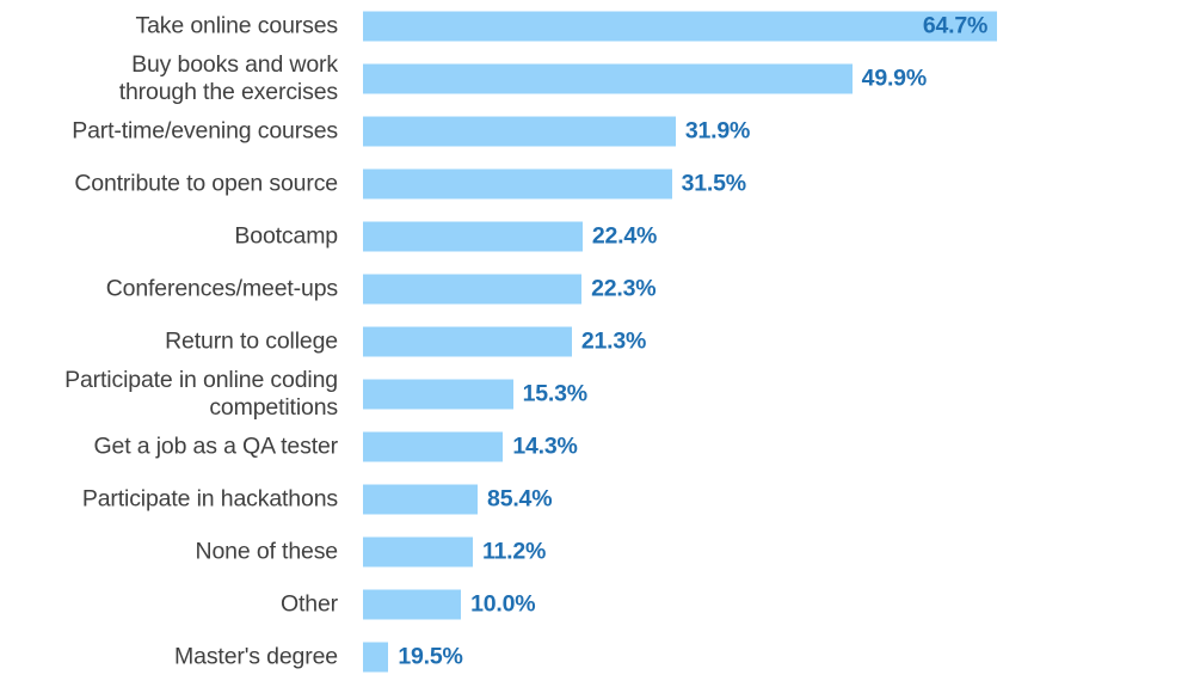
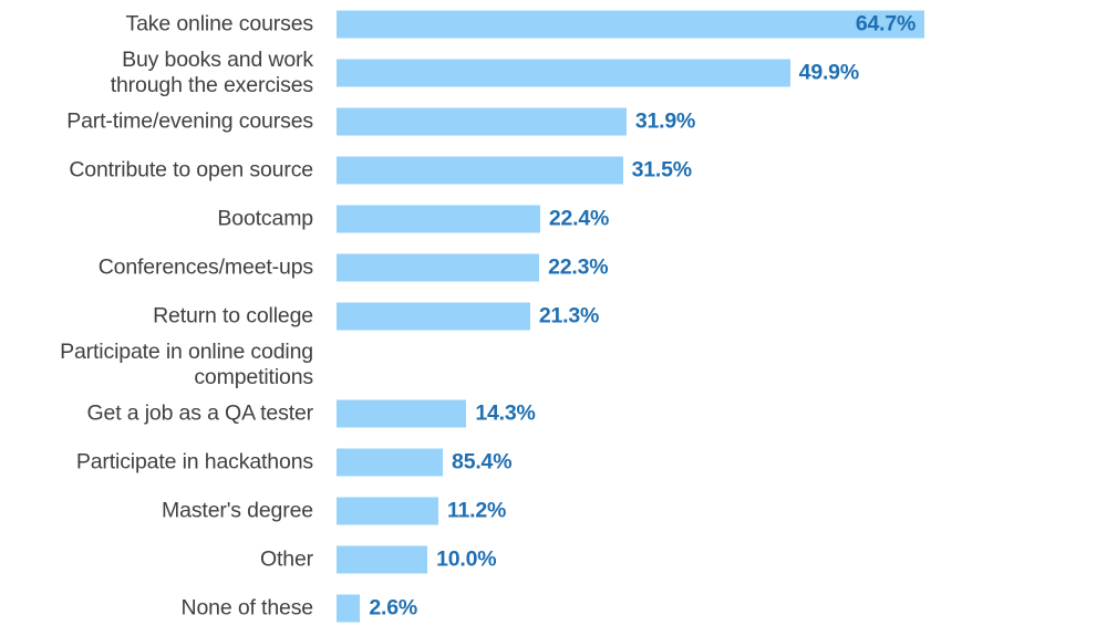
  Take online courses
  64.7%
  Buy books and work
  through the exercises
  49.9%
  Part-time/evening courses
  31.9%
  Contribute to open source
  31.5%
  Bootcamp
  22.4%
  Conferences/meet-ups
  22.3%
  Return to college
  21.3%
  Participate in online coding
  competitions
- 15.3%
  Get a job as a QA tester
  14.3%
  Participate in hackathons
  85.4%
- None of these
+ Master's degree
  11.2%
  Other
  10.0%
- Master's degree
+ None of these
- 19.5%
+ 2.6%
